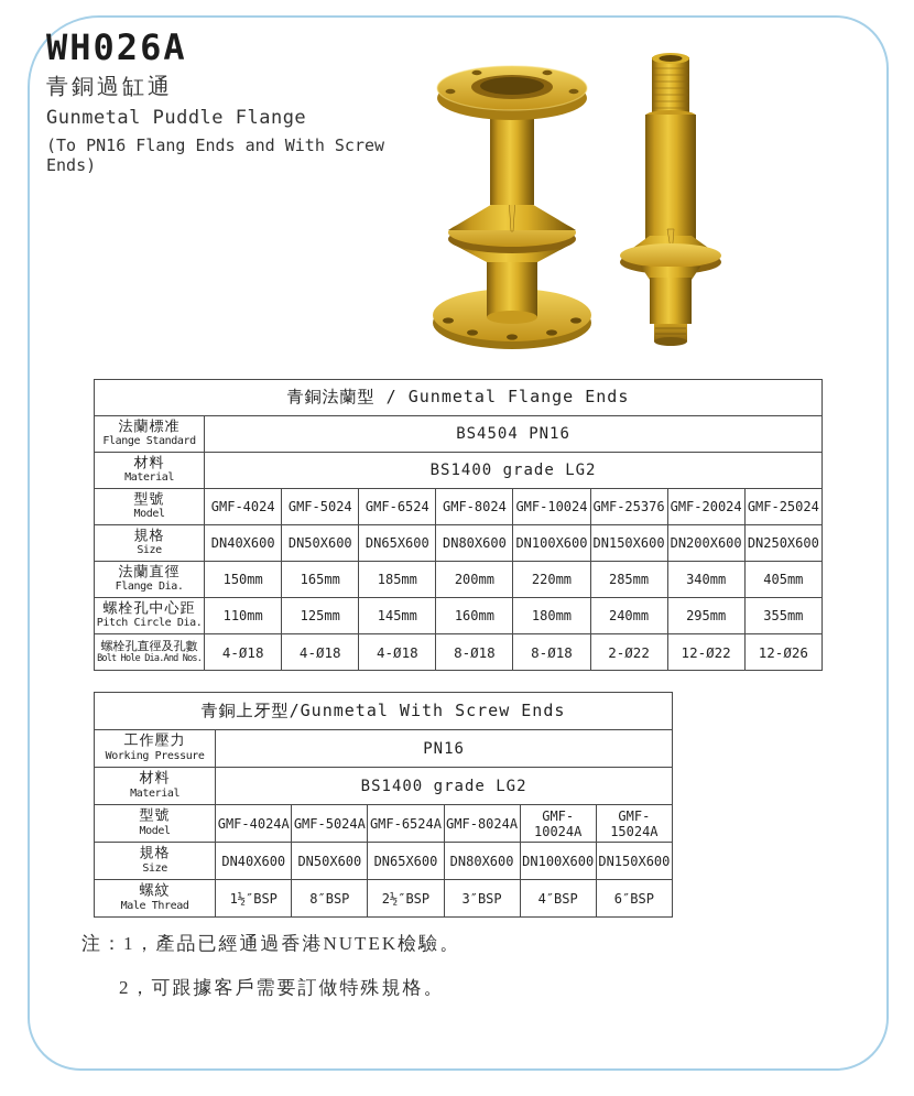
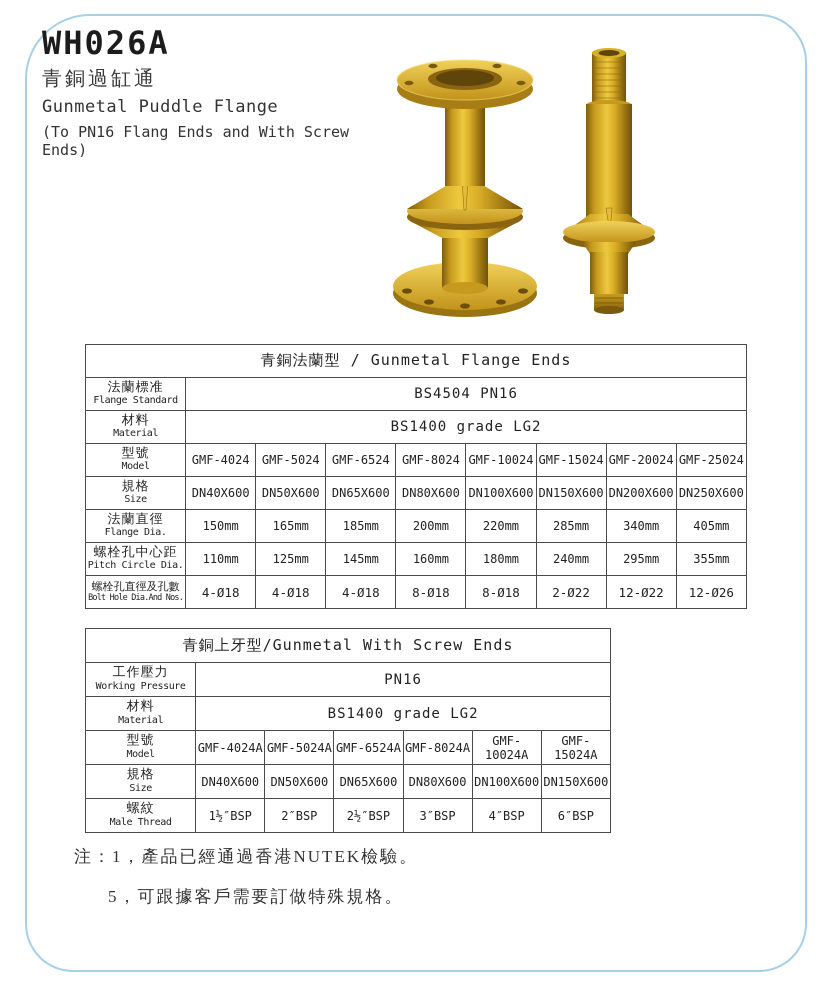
  WH026A
  青銅過缸通
  Gunmetal Puddle Flange
  (To PN16 Flang Ends and With Screw Ends)
  青銅法蘭型 / Gunmetal Flange Ends
  法蘭標准 Flange Standard	BS4504 PN16
  材料 Material	BS1400 grade LG2
- 型號 Model		GMF-4024	GMF-5024	GMF-6524	GMF-8024	GMF-10024	GMF-25376	GMF-20024	GMF-25024
+ 型號 Model		GMF-4024	GMF-5024	GMF-6524	GMF-8024	GMF-10024	GMF-15024	GMF-20024	GMF-25024
  規格 Size		DN40X600	DN50X600	DN65X600	DN80X600	DN100X600	DN150X600	DN200X600	DN250X600
  法蘭直徑 Flange Dia.		150mm	165mm	185mm	200mm	220mm	285mm	340mm	405mm
  螺栓孔中心距 Pitch Circle Dia.		110mm	125mm	145mm	160mm	180mm	240mm	295mm	355mm
  螺栓孔直徑及孔數 Bolt Hole Dia.And Nos.		4-Ø18	4-Ø18	4-Ø18	8-Ø18	8-Ø18	2-Ø22	12-Ø22	12-Ø26
  青銅上牙型/Gunmetal With Screw Ends
  工作壓力 Working Pressure	PN16
  材料 Material	BS1400 grade LG2
  型號 Model		GMF-4024A	GMF-5024A	GMF-6524A	GMF-8024A	GMF-10024A	GMF-15024A
  規格 Size		DN40X600	DN50X600	DN65X600	DN80X600	DN100X600	DN150X600
- 螺紋 Male Thread		1½″BSP	8″BSP	2½″BSP	3″BSP	4″BSP	6″BSP
+ 螺紋 Male Thread		1½″BSP	2″BSP	2½″BSP	3″BSP	4″BSP	6″BSP
  注：1，產品已經通過香港NUTEK檢驗。
- 2，可跟據客戶需要訂做特殊規格。
+ 5，可跟據客戶需要訂做特殊規格。
